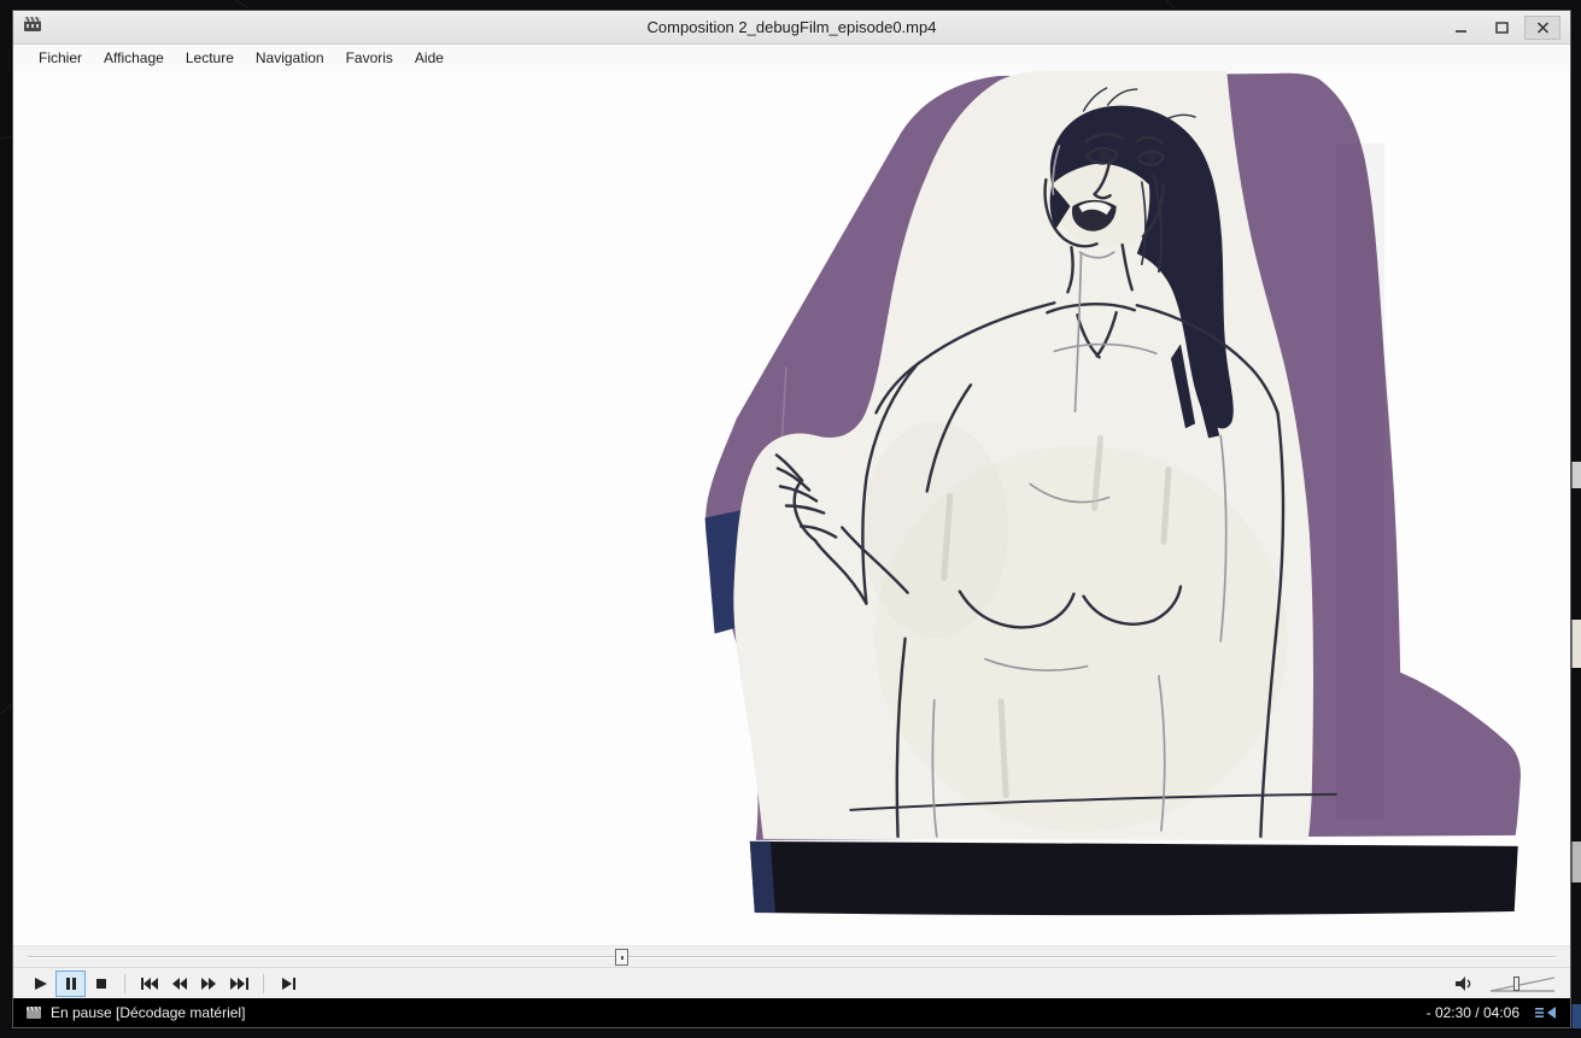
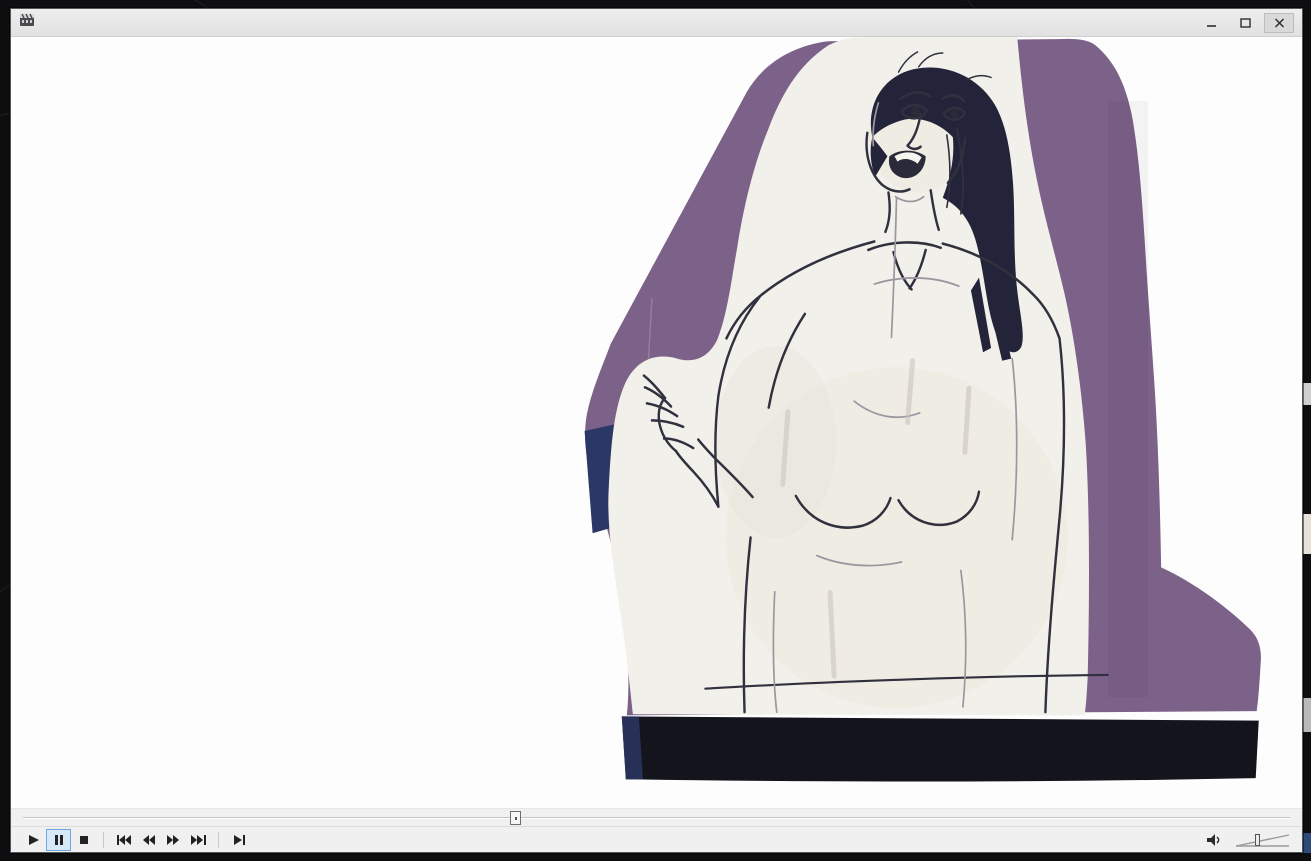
- Composition 2_debugFilm_episode0.mp4
- Fichier
- Affichage
- Lecture
- Navigation
- Favoris
- Aide
- En pause [Décodage matériel]
- - 02:30 / 04:06
